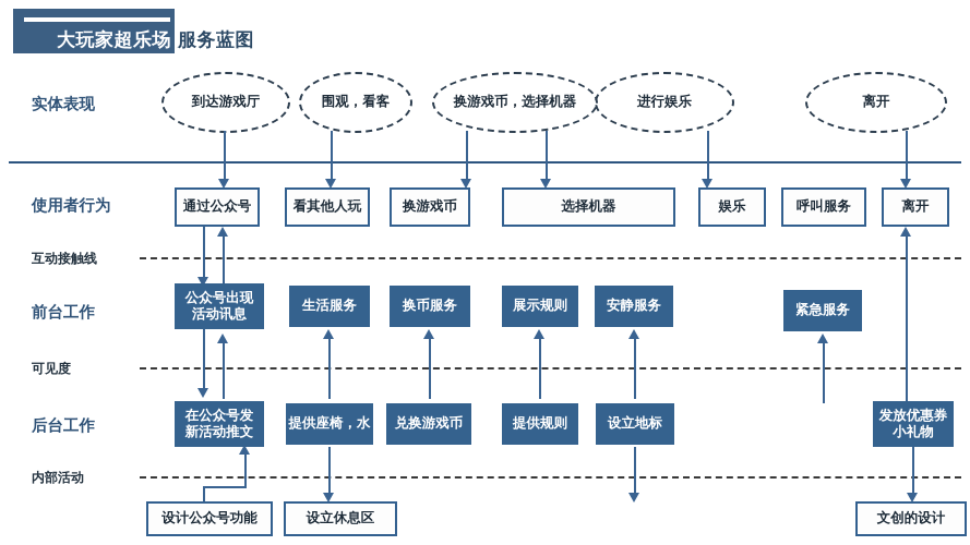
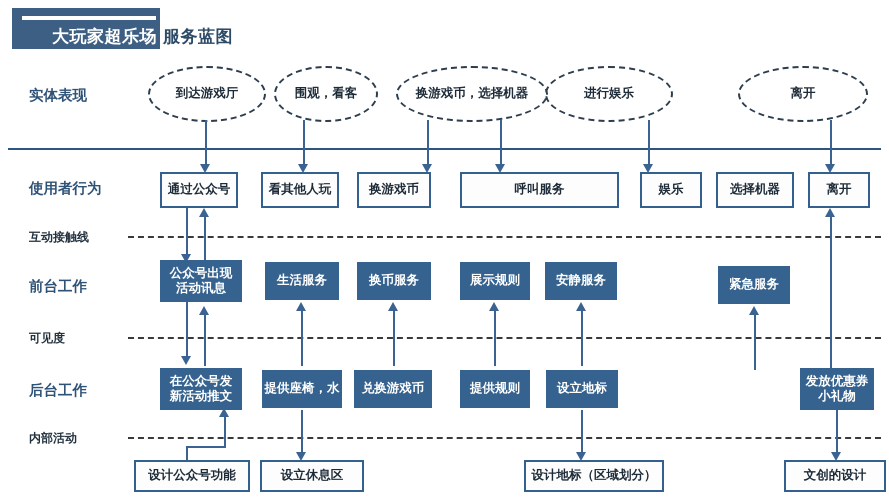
  大玩家超乐场
  服务蓝图
  实体表现
  使用者行为
  互动接触线
  前台工作
  可见度
  后台工作
  内部活动
  到达游戏厅
  围观，看客
  换游戏币，选择机器
  进行娱乐
  离开
  通过公众号
  看其他人玩
  换游戏币
- 选择机器
+ 呼叫服务
  娱乐
- 呼叫服务
+ 选择机器
  离开
  公众号出现
  活动讯息
  生活服务
  换币服务
  展示规则
  安静服务
  紧急服务
  在公众号发
  新活动推文
  提供座椅，水
  兑换游戏币
  提供规则
  设立地标
  发放优惠券
  小礼物
  设计公众号功能
  设立休息区
+ 设计地标（区域划分）
  文创的设计
